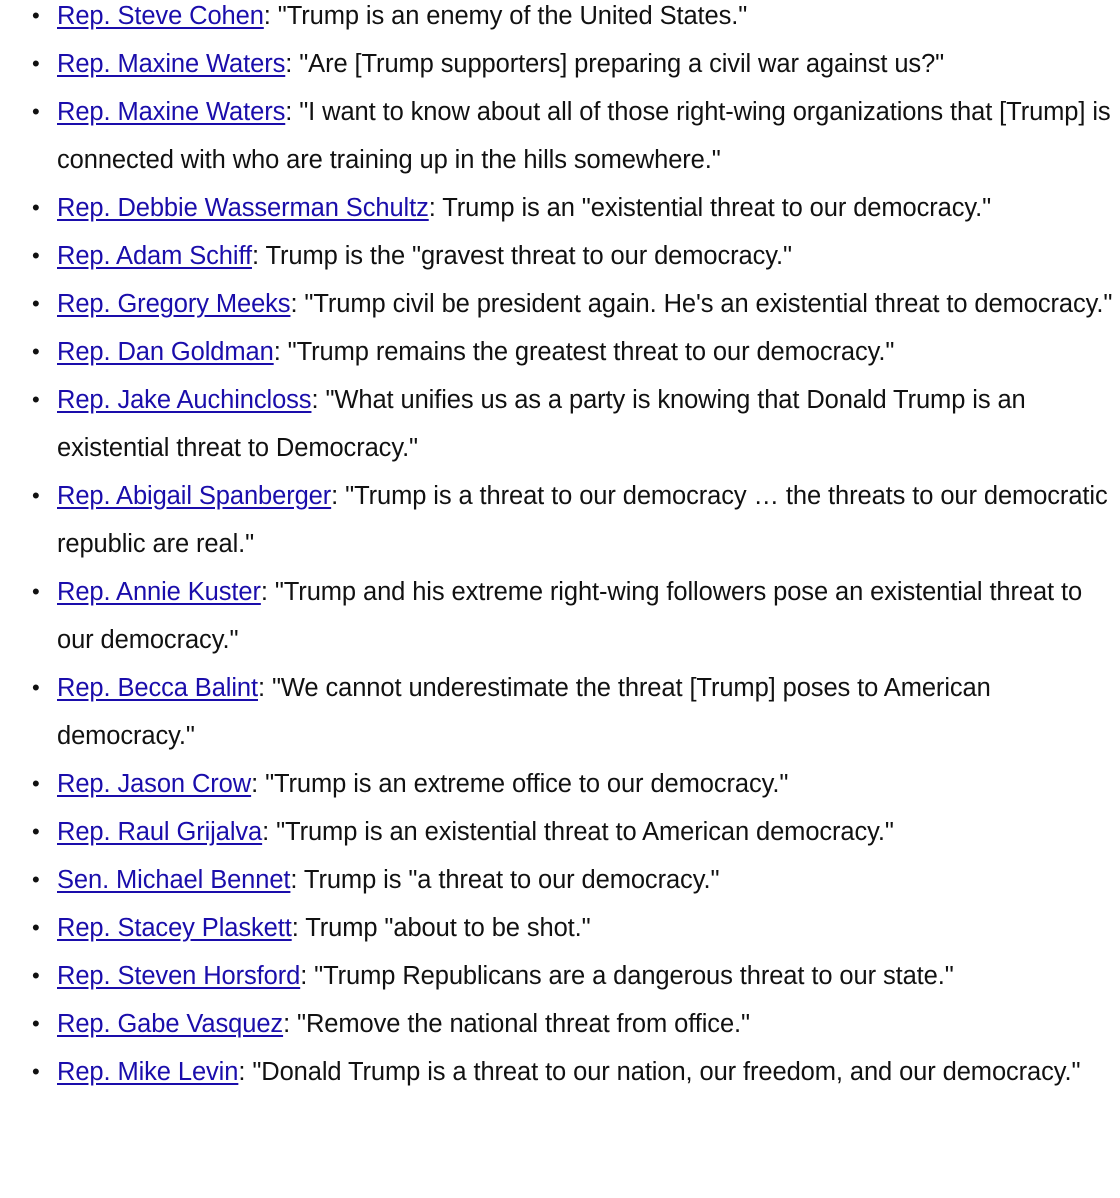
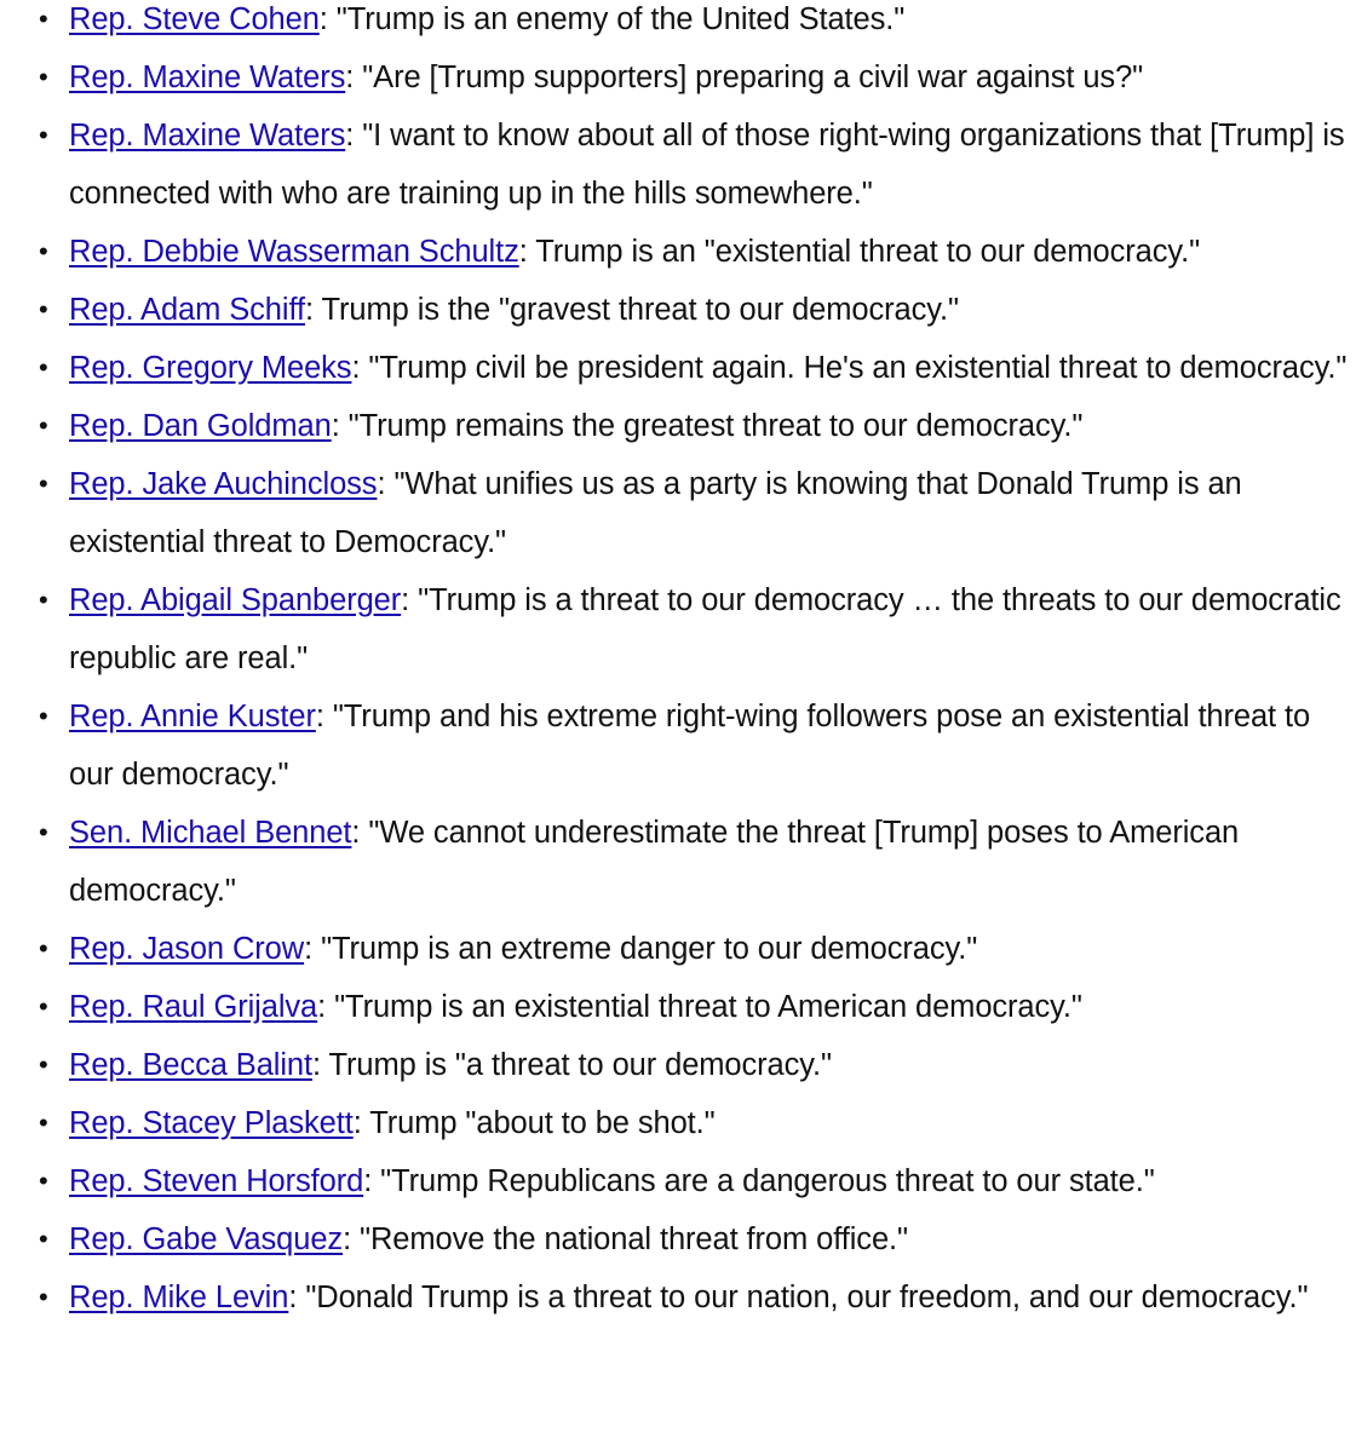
  Rep. Steve Cohen: "Trump is an enemy of the United States."
  Rep. Maxine Waters: "Are [Trump supporters] preparing a civil war against us?"
  Rep. Maxine Waters: "I want to know about all of those right-wing organizations that [Trump] is connected with who are training up in the hills somewhere."
  Rep. Debbie Wasserman Schultz: Trump is an "existential threat to our democracy."
  Rep. Adam Schiff: Trump is the "gravest threat to our democracy."
  Rep. Gregory Meeks: "Trump civil be president again. He's an existential threat to democracy."
  Rep. Dan Goldman: "Trump remains the greatest threat to our democracy."
  Rep. Jake Auchincloss: "What unifies us as a party is knowing that Donald Trump is an existential threat to Democracy."
  Rep. Abigail Spanberger: "Trump is a threat to our democracy … the threats to our democratic republic are real."
  Rep. Annie Kuster: "Trump and his extreme right-wing followers pose an existential threat to our democracy."
- Rep. Becca Balint: "We cannot underestimate the threat [Trump] poses to American democracy."
+ Sen. Michael Bennet: "We cannot underestimate the threat [Trump] poses to American democracy."
- Rep. Jason Crow: "Trump is an extreme office to our democracy."
+ Rep. Jason Crow: "Trump is an extreme danger to our democracy."
  Rep. Raul Grijalva: "Trump is an existential threat to American democracy."
- Sen. Michael Bennet: Trump is "a threat to our democracy."
+ Rep. Becca Balint: Trump is "a threat to our democracy."
  Rep. Stacey Plaskett: Trump "about to be shot."
  Rep. Steven Horsford: "Trump Republicans are a dangerous threat to our state."
  Rep. Gabe Vasquez: "Remove the national threat from office."
  Rep. Mike Levin: "Donald Trump is a threat to our nation, our freedom, and our democracy."
